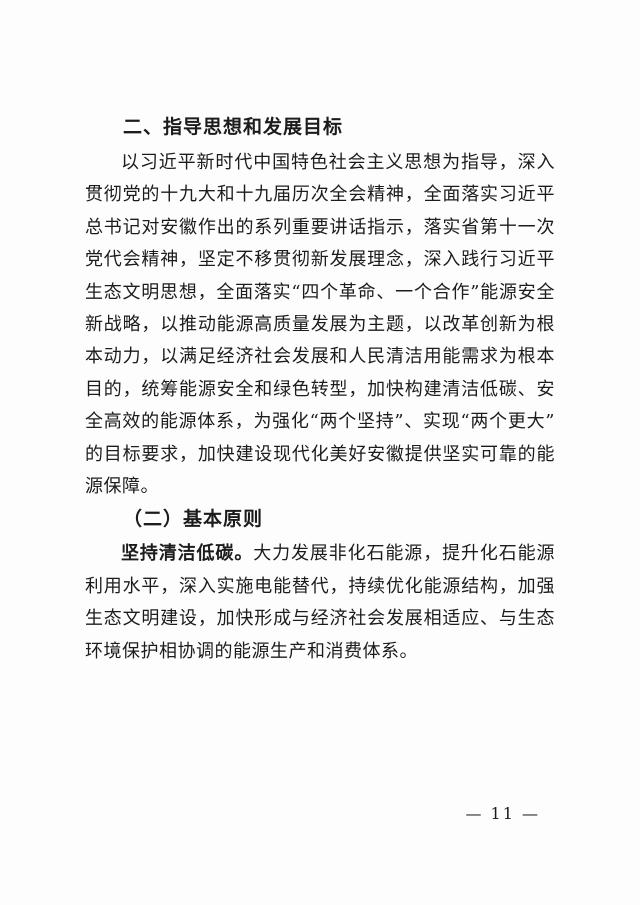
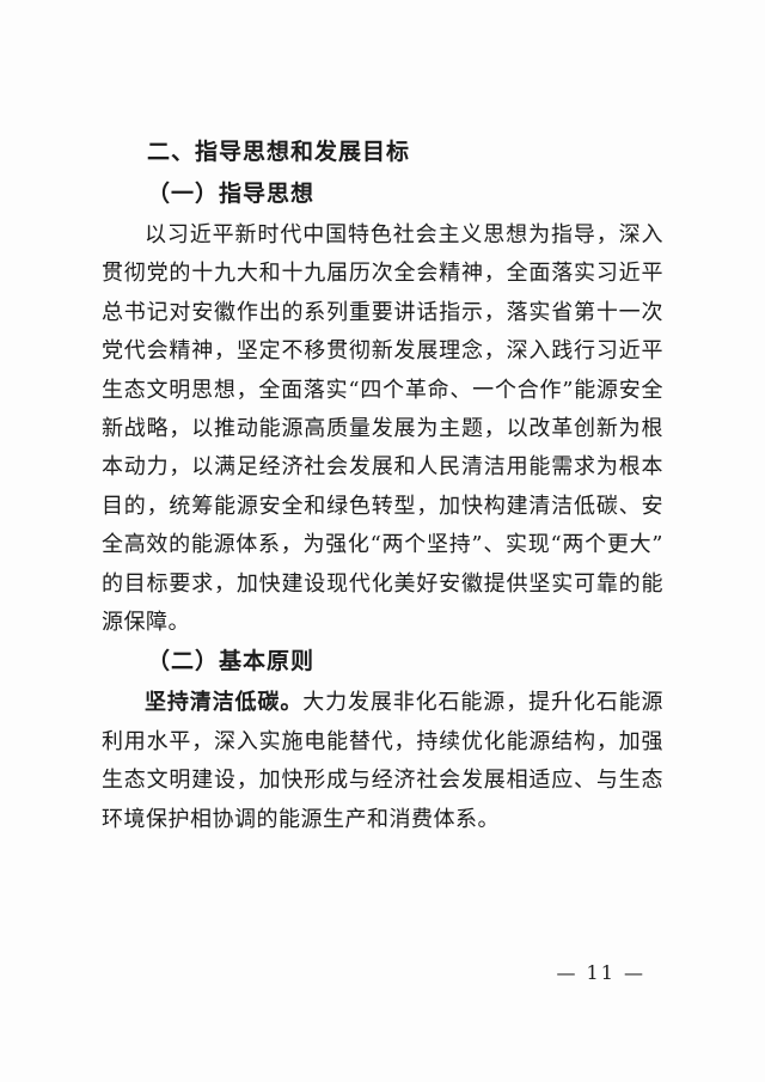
  二、指导思想和发展目标
+ （一）指导思想
  以习近平新时代中国特色社会主义思想为指导，深入贯彻党的十九大和十九届历次全会精神，全面落实习近平总书记对安徽作出的系列重要讲话指示，落实省第十一次党代会精神，坚定不移贯彻新发展理念，深入践行习近平生态文明思想，全面落实“四个革命、一个合作”能源安全新战略，以推动能源高质量发展为主题，以改革创新为根本动力，以满足经济社会发展和人民清洁用能需求为根本目的，统筹能源安全和绿色转型，加快构建清洁低碳、安全高效的能源体系，为强化“两个坚持”、实现“两个更大”的目标要求，加快建设现代化美好安徽提供坚实可靠的能源保障。
  （二）基本原则
  坚持清洁低碳。大力发展非化石能源，提升化石能源利用水平，深入实施电能替代，持续优化能源结构，加强生态文明建设，加快形成与经济社会发展相适应、与生态环境保护相协调的能源生产和消费体系。
  — 11 —
